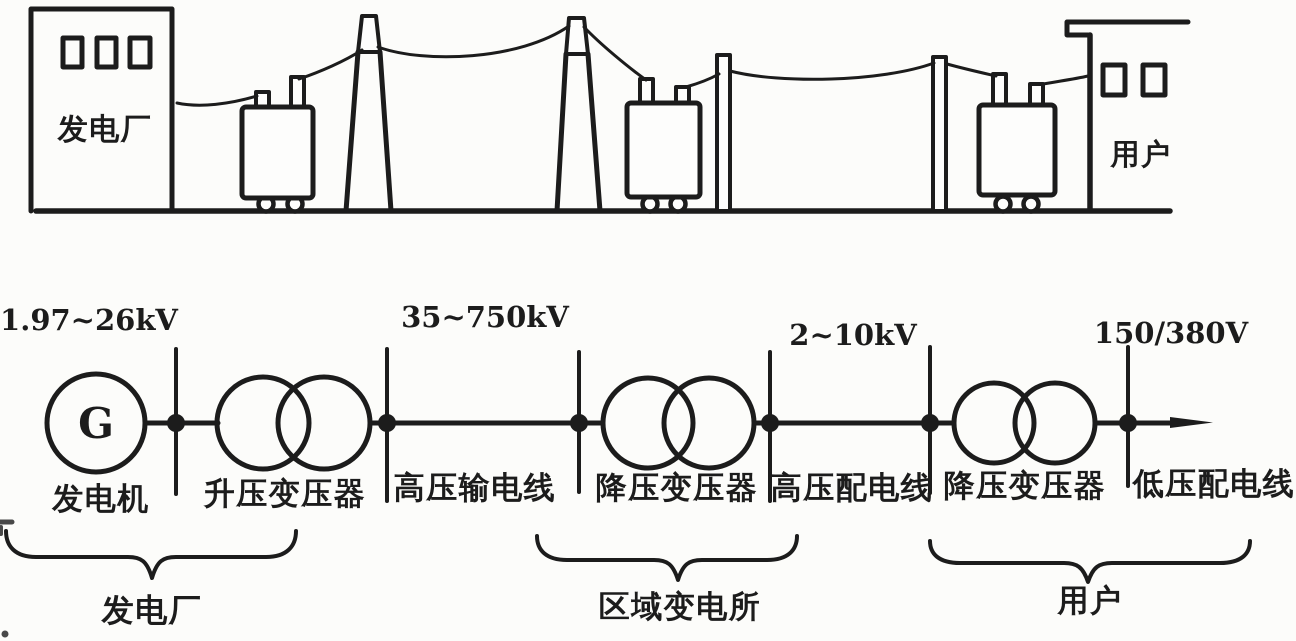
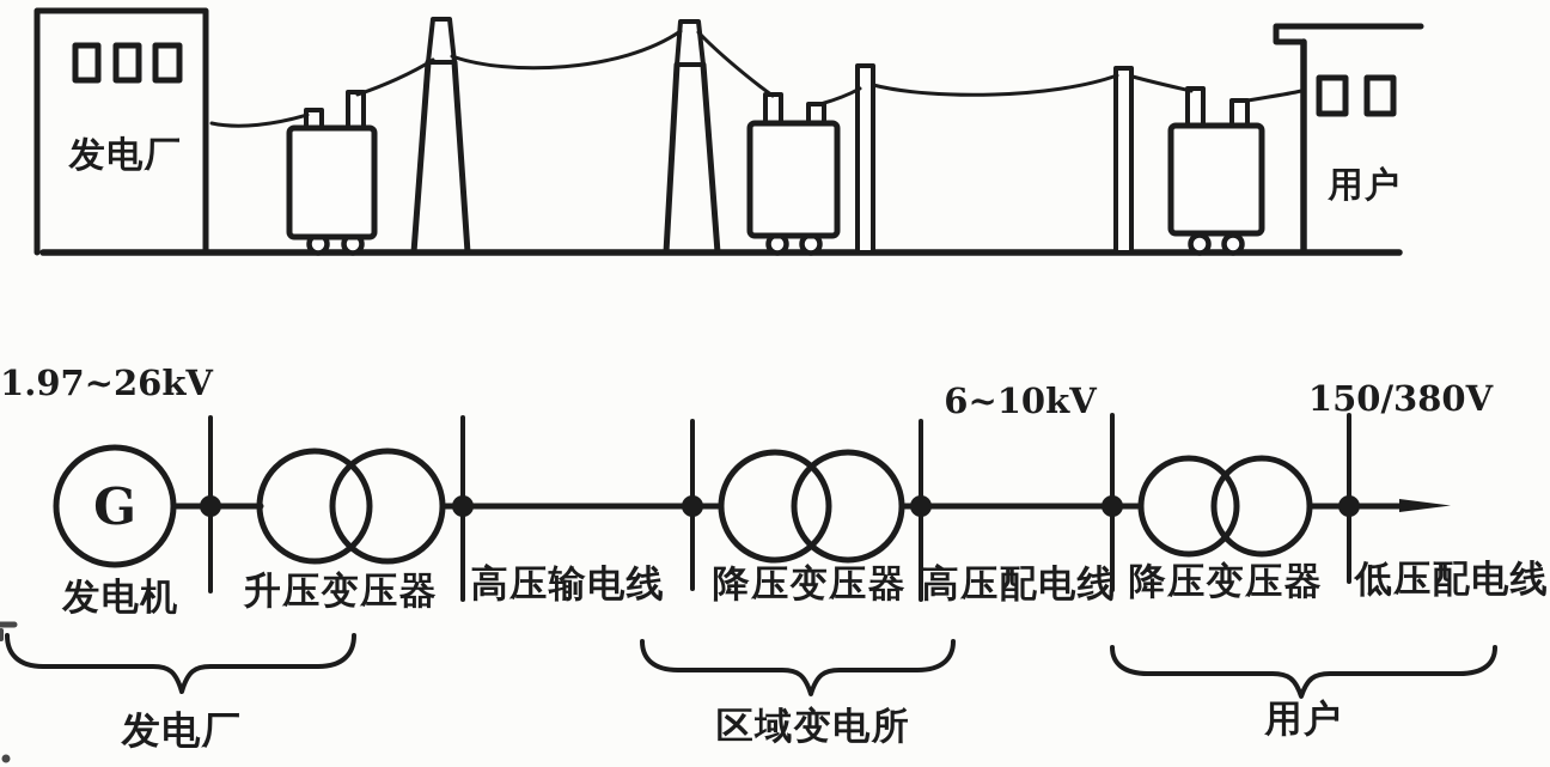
  发电厂
  用户
  1.97~26kV
- 35~750kV
- 2~10kV
+ 6~10kV
  150/380V
  G
  发电机
  升压变压器
  高压输电线
  降压变压器
  高压配电线
  降压变压器
  低压配电线
  发电厂
  区域变电所
  用户
